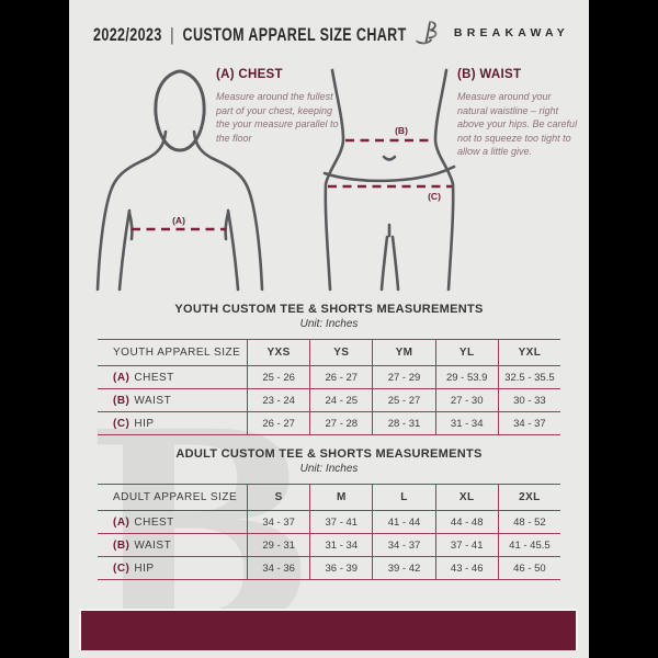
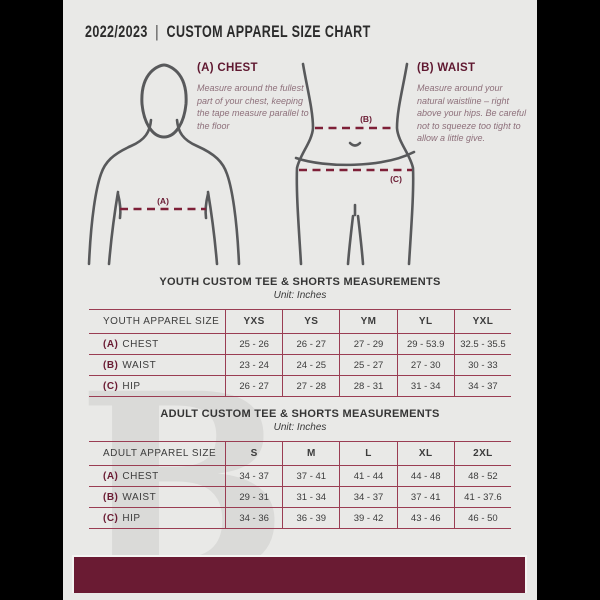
  B
  2022/2023
  |
  CUSTOM APPAREL SIZE CHART
- BREAKAWAY
  (A)
  (B)
  (C)
  (A) CHEST
- Measure around the fullest part of your chest, keeping the your measure parallel to the floor
+ Measure around the fullest part of your chest, keeping the tape measure parallel to the floor
  (B) WAIST
  Measure around your natural waistline – right above your hips. Be careful not to squeeze too tight to allow a little give.
  YOUTH CUSTOM TEE & SHORTS MEASUREMENTS
  Unit: Inches
  YOUTH APPAREL SIZE
  YXS
  YS
  YM
  YL
  YXL
  (A)
  CHEST
  25 - 26
  26 - 27
  27 - 29
  29 - 53.9
  32.5 - 35.5
  (B)
  WAIST
  23 - 24
  24 - 25
  25 - 27
  27 - 30
  30 - 33
  (C)
  HIP
  26 - 27
  27 - 28
  28 - 31
  31 - 34
  34 - 37
  ADULT CUSTOM TEE & SHORTS MEASUREMENTS
  Unit: Inches
  ADULT APPAREL SIZE
  S
  M
  L
  XL
  2XL
  (A)
  CHEST
  34 - 37
  37 - 41
  41 - 44
  44 - 48
  48 - 52
  (B)
  WAIST
  29 - 31
  31 - 34
  34 - 37
  37 - 41
- 41 - 45.5
+ 41 - 37.6
  (C)
  HIP
  34 - 36
  36 - 39
  39 - 42
  43 - 46
  46 - 50
